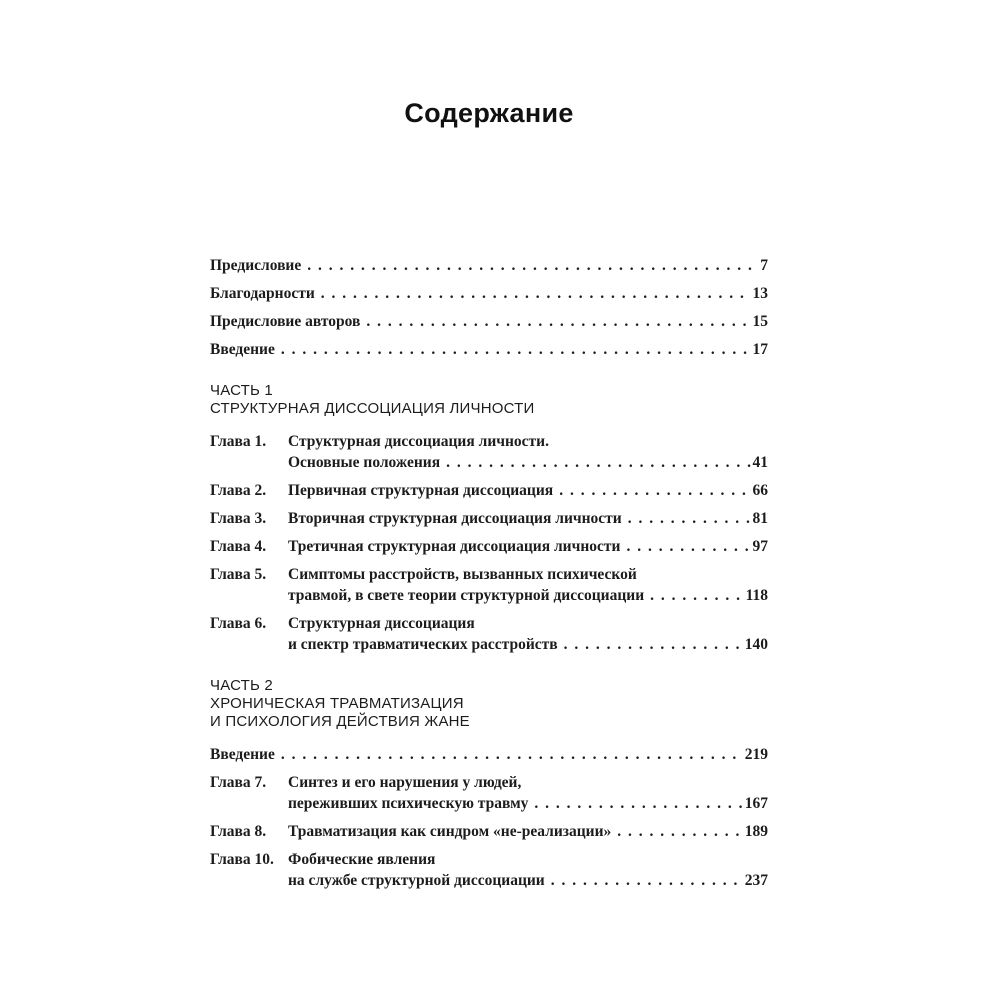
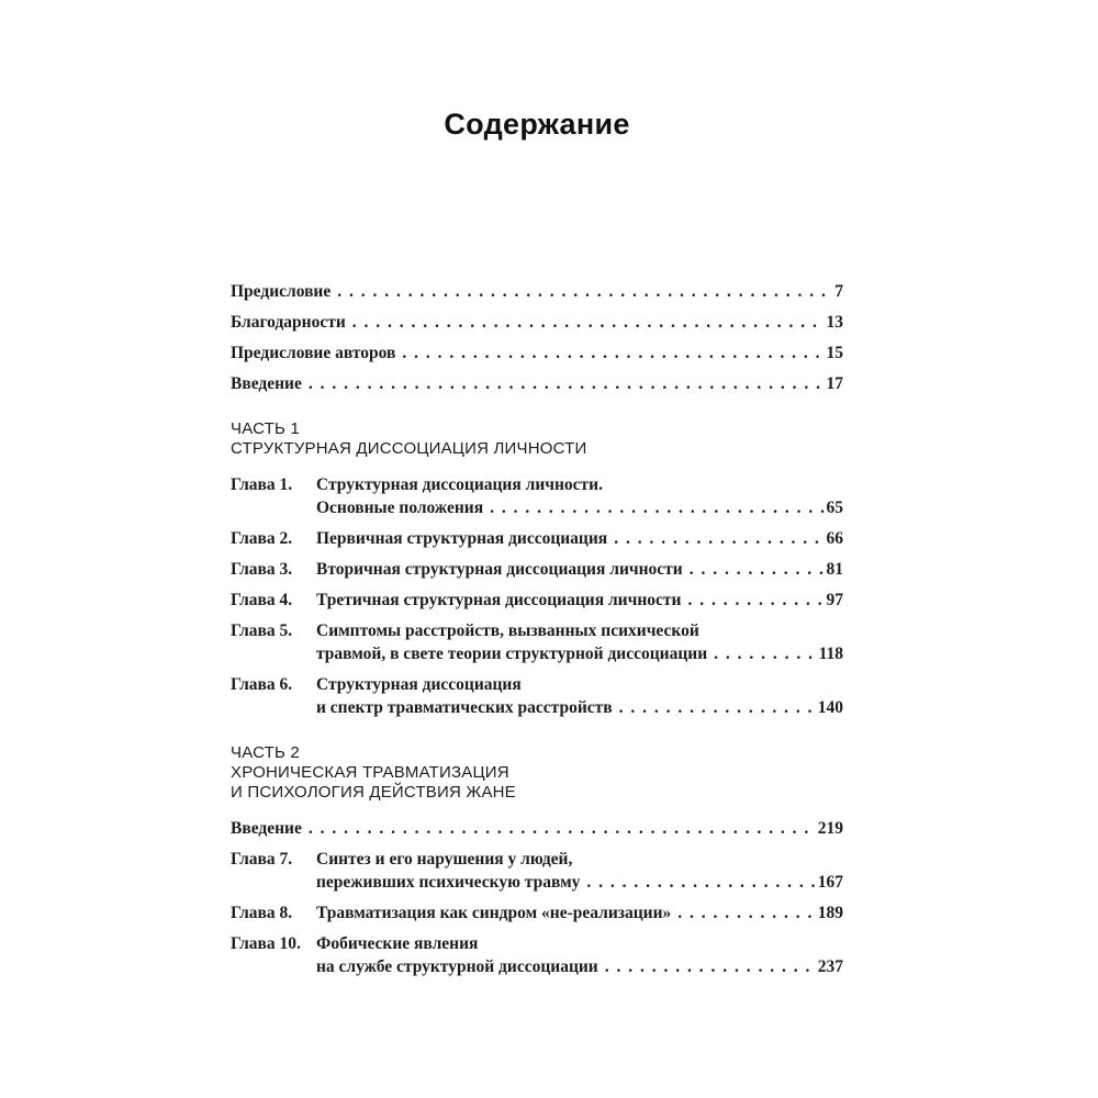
  Содержание
  Предисловие
  7
  Благодарности
  13
  Предисловие авторов
  15
  Введение
  17
  ЧАСТЬ 1
  СТРУКТУРНАЯ ДИССОЦИАЦИЯ ЛИЧНОСТИ
  Глава 1.
  Структурная диссоциация личности.
  Основные положения
- 41
+ 65
  Глава 2.
  Первичная структурная диссоциация
  66
  Глава 3.
  Вторичная структурная диссоциация личности
  81
  Глава 4.
  Третичная структурная диссоциация личности
  97
  Глава 5.
  Симптомы расстройств, вызванных психической
  травмой, в свете теории структурной диссоциации
  118
  Глава 6.
  Структурная диссоциация
  и спектр травматических расстройств
  140
  ЧАСТЬ 2
  ХРОНИЧЕСКАЯ ТРАВМАТИЗАЦИЯ
  И ПСИХОЛОГИЯ ДЕЙСТВИЯ ЖАНЕ
  Введение
  219
  Глава 7.
  Синтез и его нарушения у людей,
  переживших психическую травму
  167
  Глава 8.
  Травматизация как синдром «не-реализации»
  189
  Глава 10.
  Фобические явления
  на службе структурной диссоциации
  237
